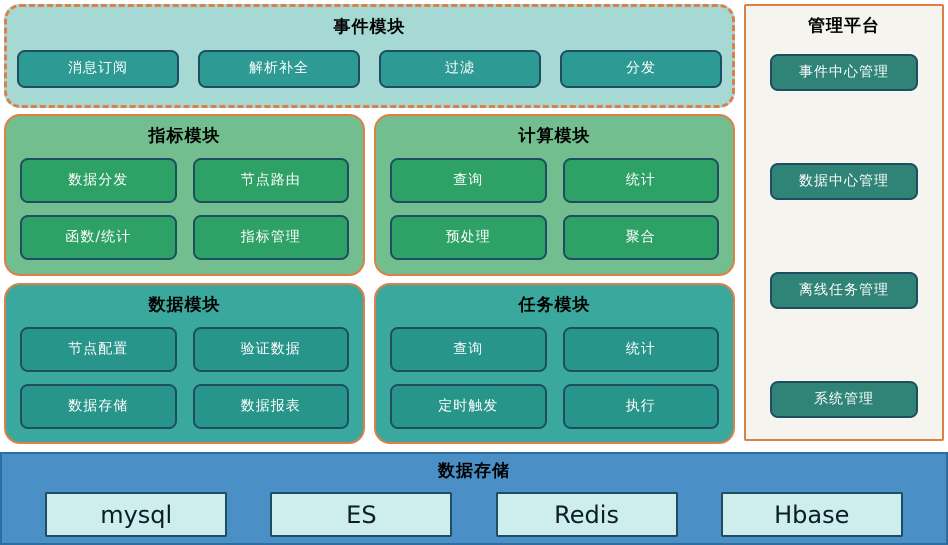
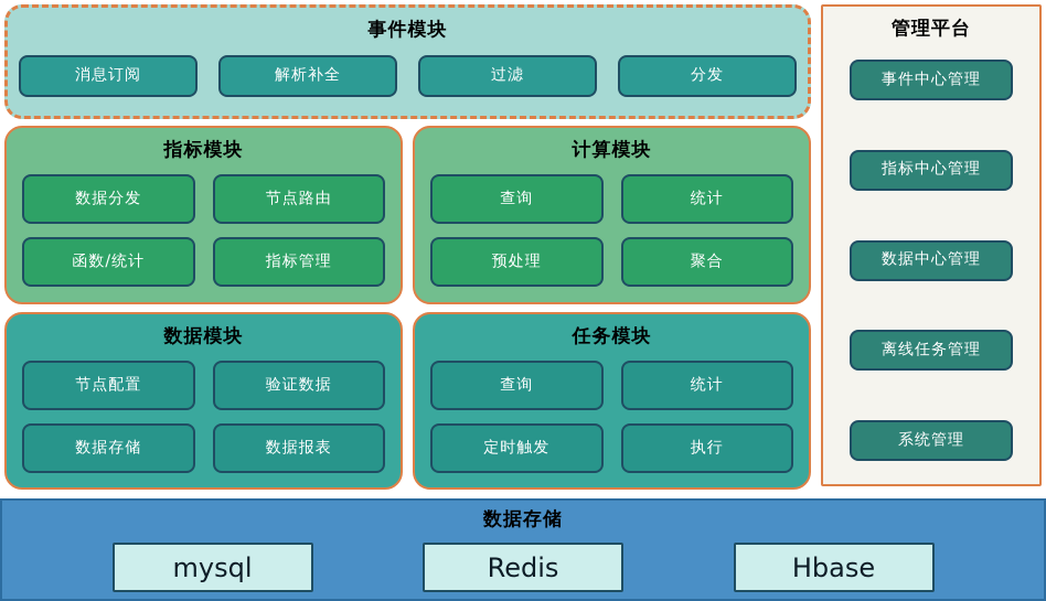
  事件模块
  消息订阅
  解析补全
  过滤
  分发
  指标模块
  数据分发
  节点路由
  函数/统计
  指标管理
  计算模块
  查询
  统计
  预处理
  聚合
  数据模块
  节点配置
  验证数据
  数据存储
  数据报表
  任务模块
  查询
  统计
  定时触发
  执行
  管理平台
  事件中心管理
+ 指标中心管理
  数据中心管理
  离线任务管理
  系统管理
  数据存储
  mysql
- ES
  Redis
  Hbase
